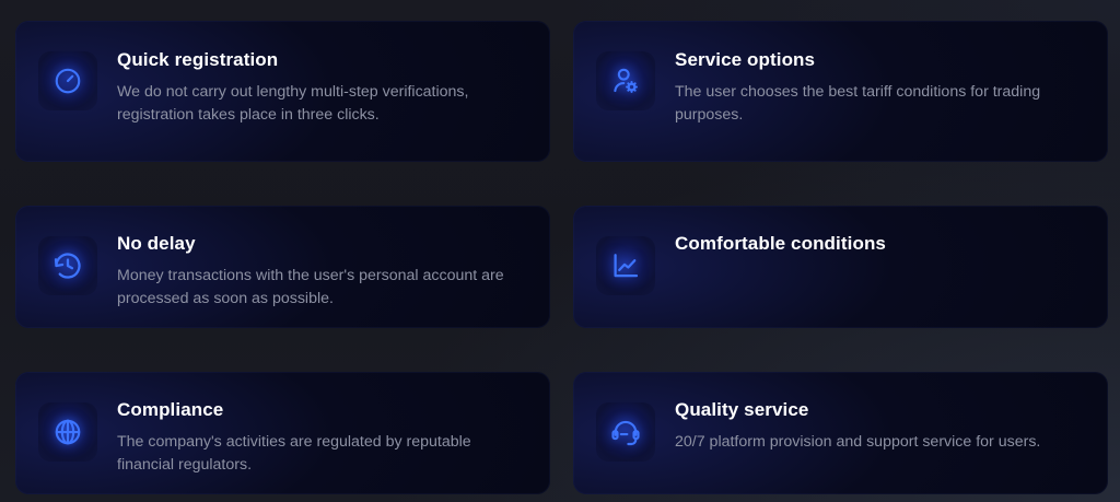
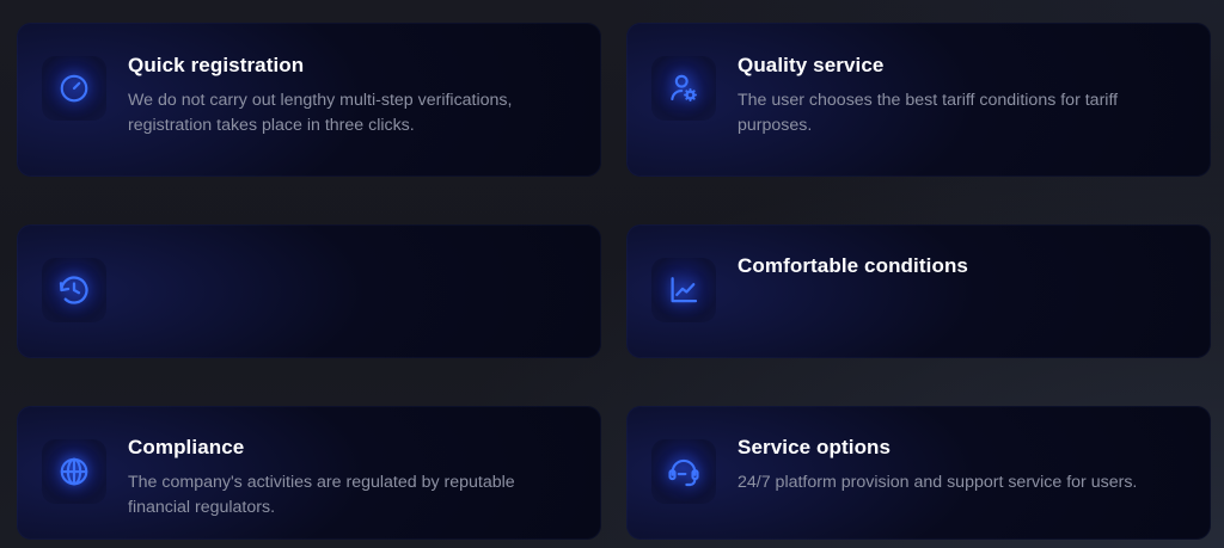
  Quick registration
  We do not carry out lengthy multi-step verifications, registration takes place in three clicks.
- Service options
+ Quality service
- The user chooses the best tariff conditions for trading purposes.
+ The user chooses the best tariff conditions for tariff purposes.
- No delay
- Money transactions with the user's personal account are processed as soon as possible.
  Comfortable conditions
  Compliance
  The company's activities are regulated by reputable financial regulators.
- Quality service
+ Service options
- 20/7 platform provision and support service for users.
+ 24/7 platform provision and support service for users.
